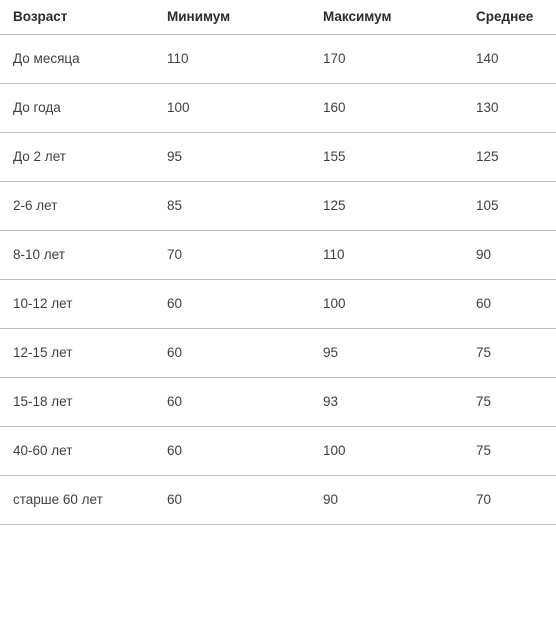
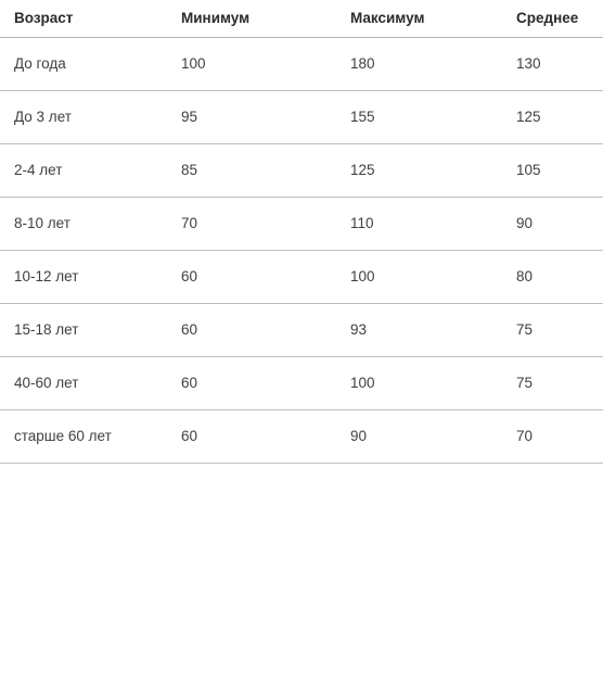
  Возраст	Минимум	Максимум	Среднее
- До месяца	110	170	140
- До года	100	160	130
+ До года	100	180	130
- До 2 лет	95	155	125
+ До 3 лет	95	155	125
- 2-6 лет	85	125	105
+ 2-4 лет	85	125	105
  8-10 лет	70	110	90
- 10-12 лет	60	100	60
+ 10-12 лет	60	100	80
- 12-15 лет	60	95	75
  15-18 лет	60	93	75
  40-60 лет	60	100	75
  старше 60 лет	60	90	70
